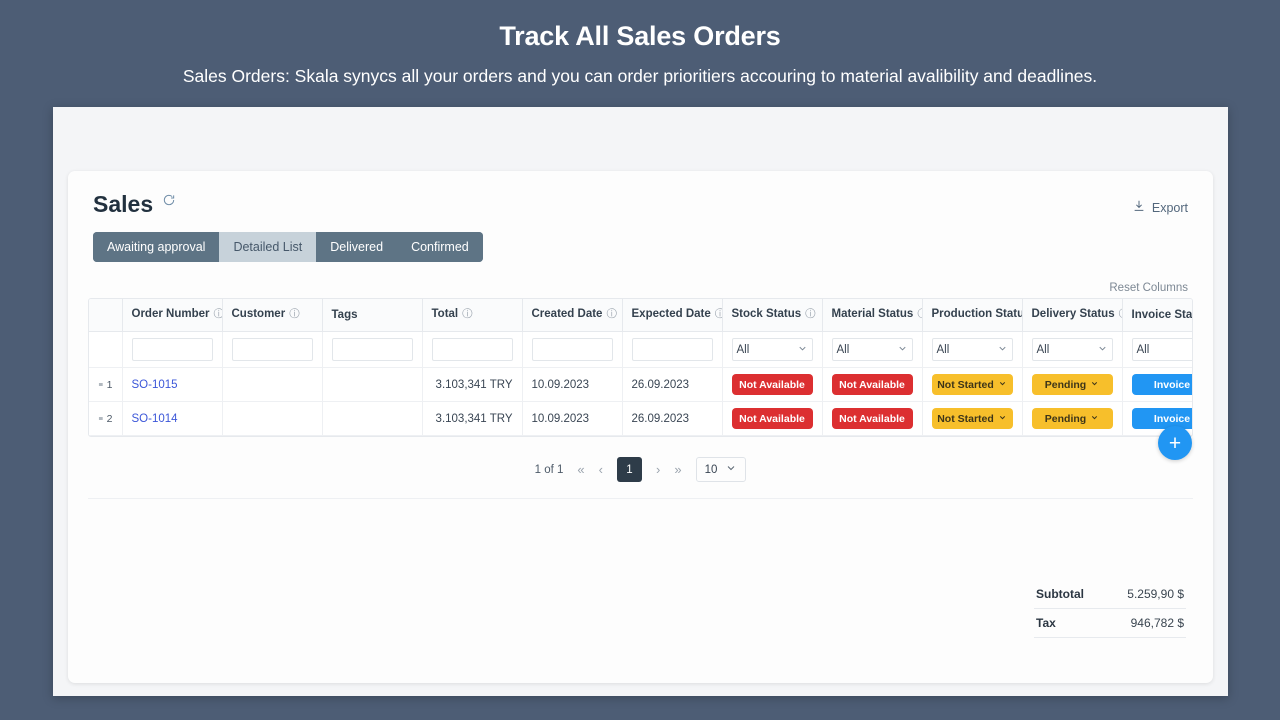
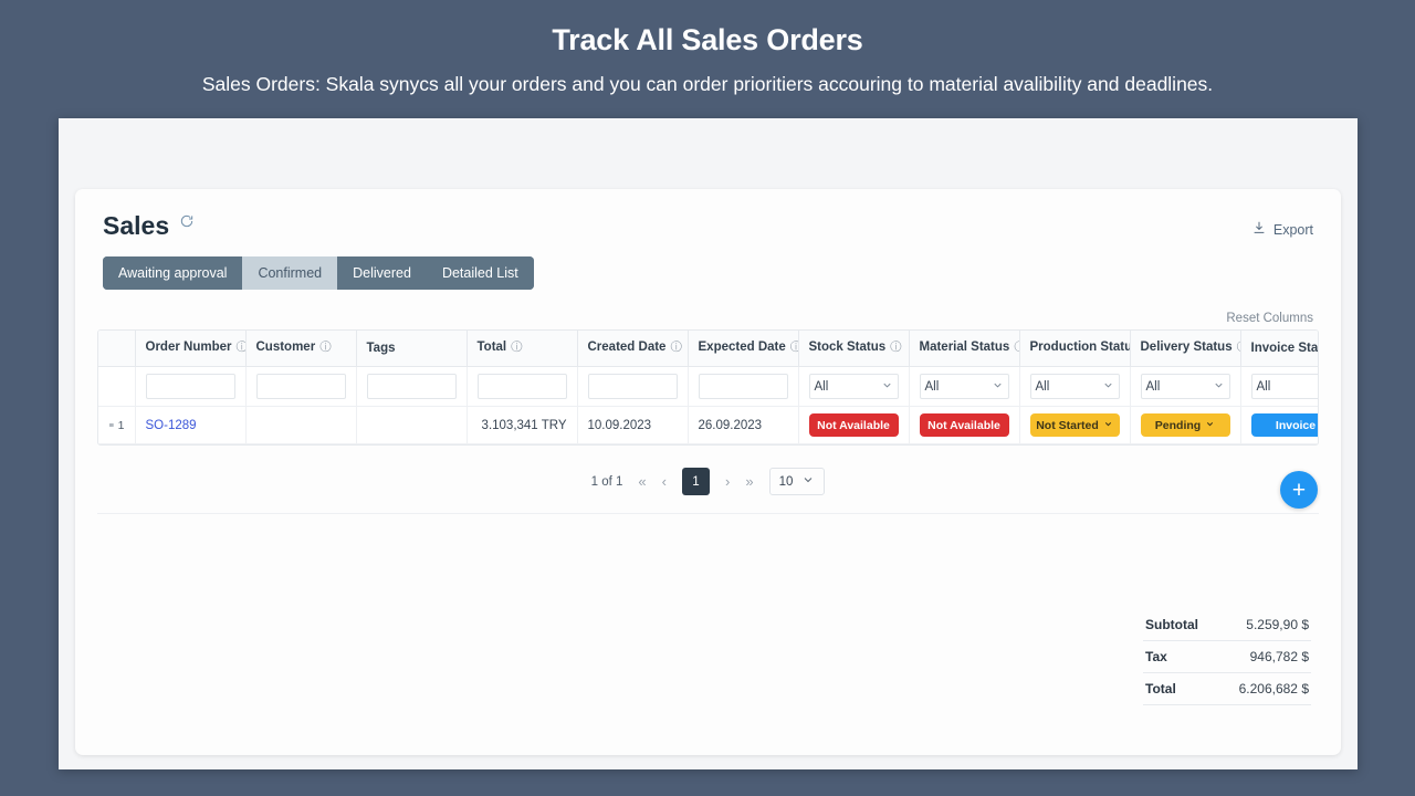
  Track All Sales Orders
  Sales Orders: Skala synycs all your orders and you can order prioritiers accouring to material avalibility and deadlines.
  Sales
  Export
  Awaiting approval
- Detailed List
+ Confirmed
  Delivered
- Confirmed
+ Detailed List
  Reset Columns
  	Order Number ⓘ	Customer ⓘ	Tags	Total ⓘ	Created Date ⓘ	Expected Date ⓘ	Stock Status ⓘ	Material Status	Production Statu	Delivery Status	Invoice Sta
  							All	All	All	All	All
- 1	SO-1015			3.103,341 TRY	10.09.2023	26.09.2023	Not Available	Not Available	Not Started	Pending	Invoice
+ 1	SO-1289			3.103,341 TRY	10.09.2023	26.09.2023	Not Available	Not Available	Not Started	Pending	Invoice
- 2	SO-1014			3.103,341 TRY	10.09.2023	26.09.2023	Not Available	Not Available	Not Started	Pending	Invoice
  1 of 1
  «
  ‹
  1
  ›
  »
  10
  Subtotal
  5.259,90 $
  Tax
  946,782 $
+ Total
+ 6.206,682 $
  +
